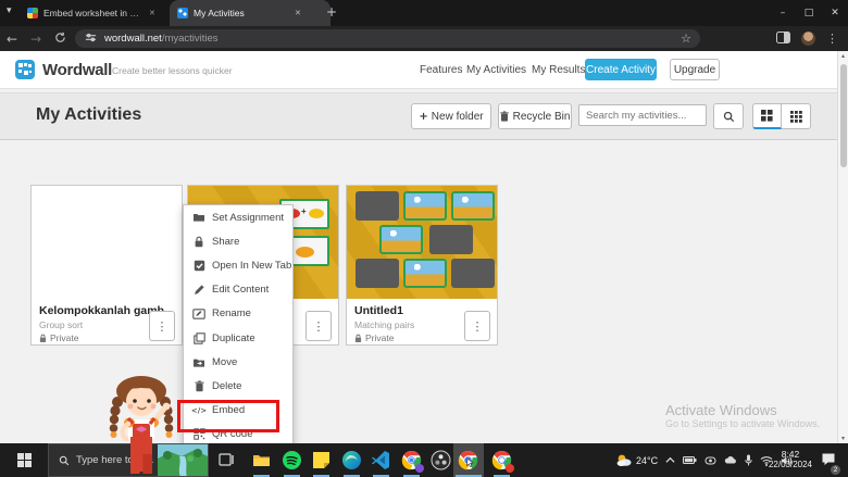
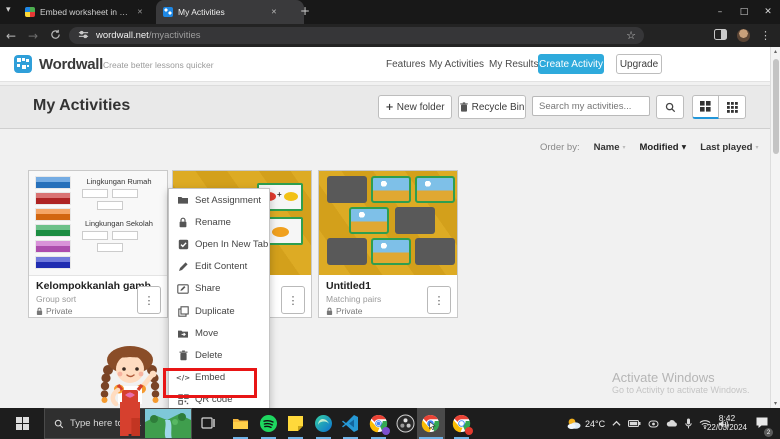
  ▾
  Embed worksheet in you
  ✕
  My Activities
  ✕
  +
  –
  □
  ✕
  ←
  →
  wordwall.net
  /myactivities
  ☆
  ⋮
  Wordwall
  Create better lessons quicker
  Features
  My Activities
  My Results
  Create Activity
  Upgrade
  My Activities
  +
  New folder
  Recycle Bin
  Search my activities...
+ Order by:
+ Name
+ Modified
+ Last played
+ Lingkungan Rumah
+ Lingkungan Sekolah
  Group sort
  Private
  ⋮
  +
  ⋮
  Untitled1
  Matching pairs
  Private
  ⋮
  Activate Windows
- Go to Settings to activate Windows.
+ Go to Activity to activate Windows.
  Set Assignment
- Share
+ Rename
  Open In New Tab
  Edit Content
- Rename
+ Share
  Duplicate
  Move
  Delete
  </>
  Embed
  QR code
  24°C
  8:42
  22/03/2024
